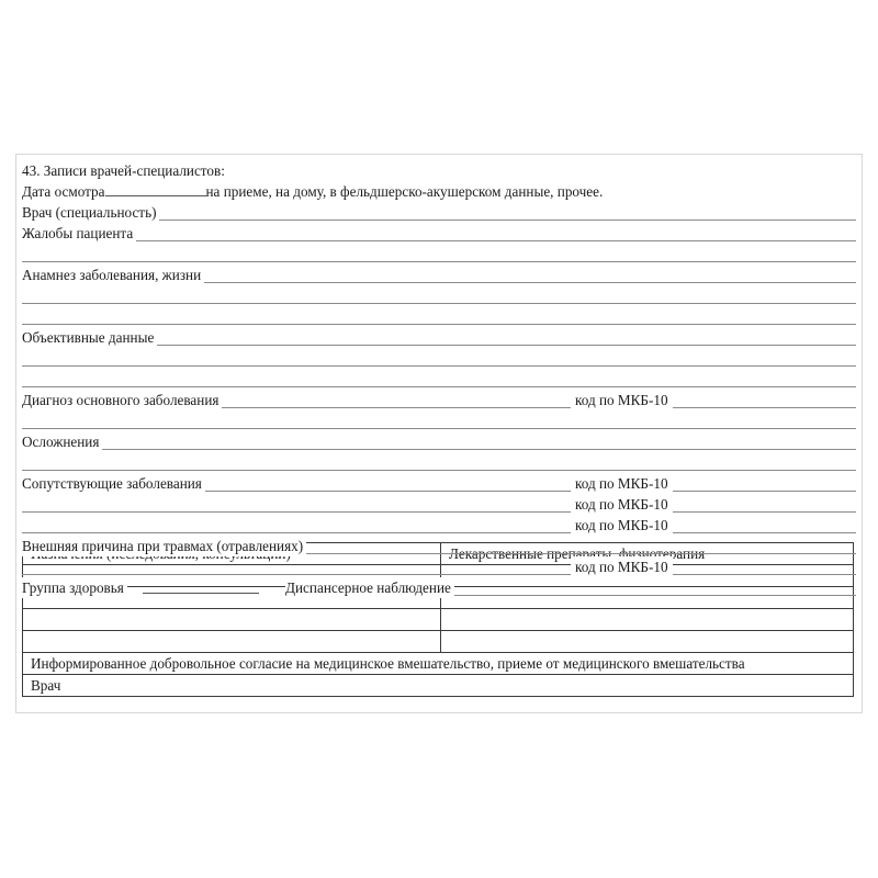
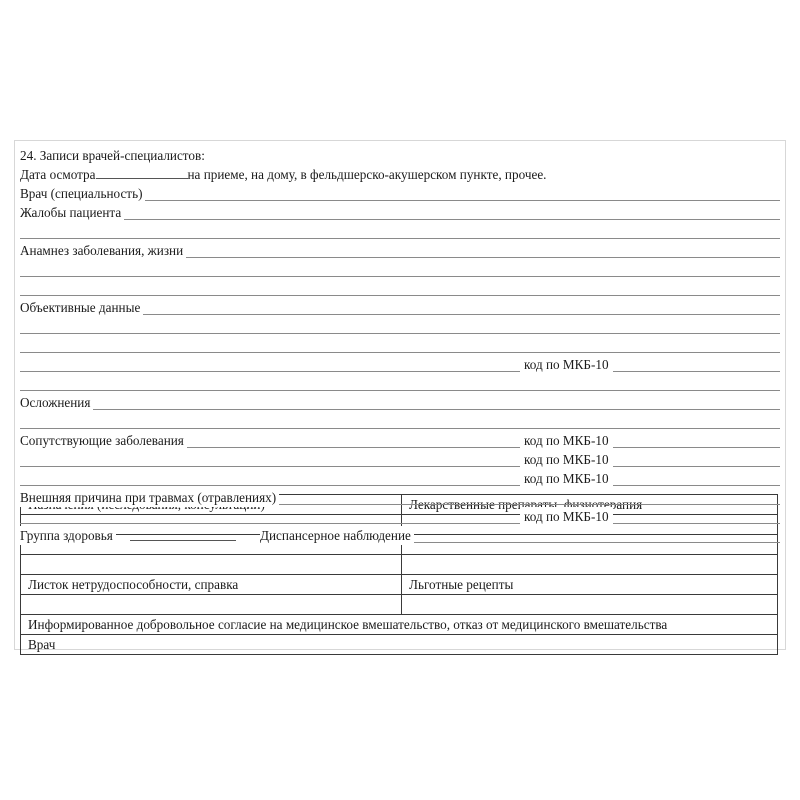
- 43. Записи врачей-специалистов:
+ 24. Записи врачей-специалистов:
- Дата осмотра на приеме, на дому, в фельдшерско-акушерском данные, прочее.
+ Дата осмотра на приеме, на дому, в фельдшерско-акушерском пункте, прочее.
  Врач (специальность)
  Жалобы пациента
  Анамнез заболевания, жизни
  Объективные данные
- Диагноз основного заболевания
  код по МКБ-10
  Осложнения
  Сопутствующие заболевания
  код по МКБ-10
  код по МКБ-10
  код по МКБ-10
  Внешняя причина при травмах (отравлениях)
  код по МКБ-10
  Группа здоровья
  Диспансерное наблюдение
+ Листок нетрудоспособности, справка	Льготные рецепты
- Информированное добровольное согласие на медицинское вмешательство, приеме от медицинского вмешательства
+ Информированное добровольное согласие на медицинское вмешательство, отказ от медицинского вмешательства
  Врач
